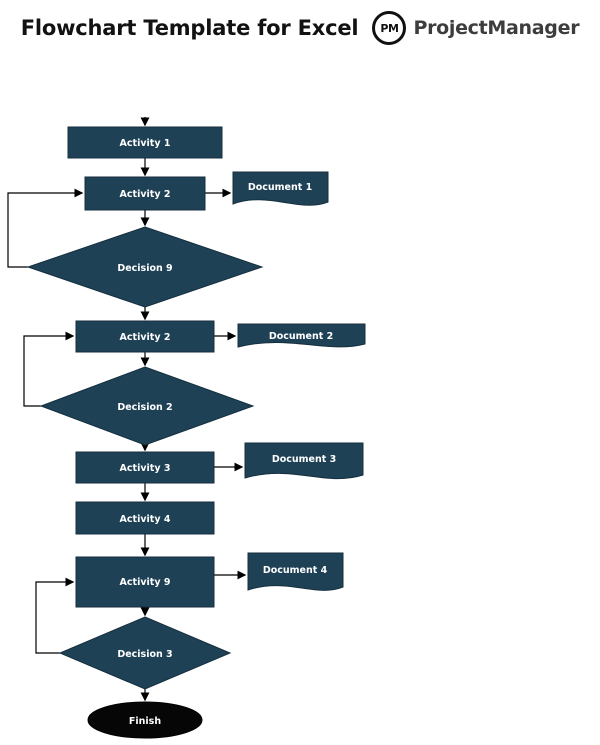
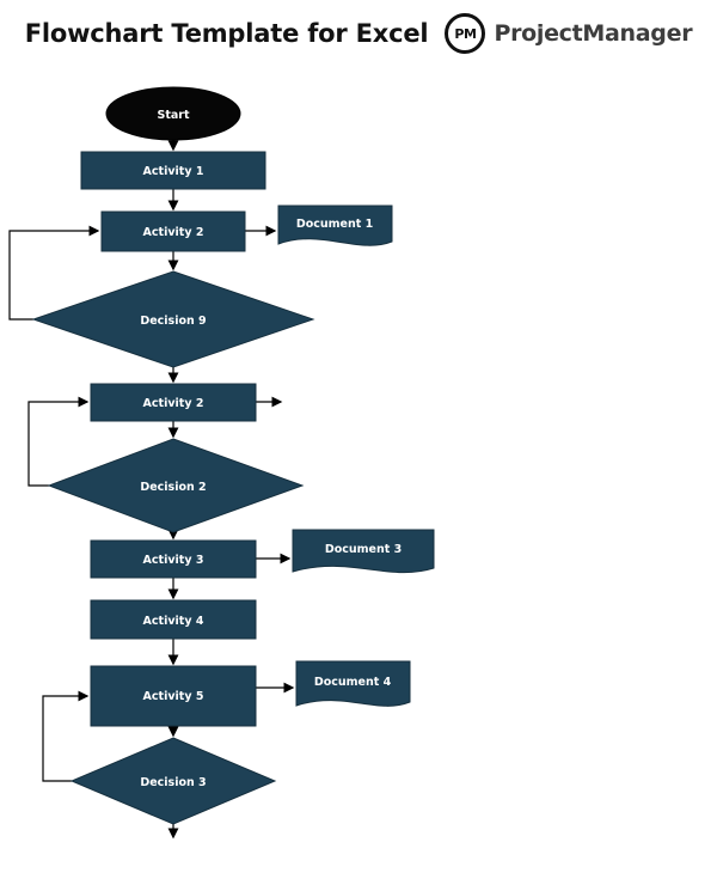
  Flowchart Template for Excel
  PM
  ProjectManager
+ Start
  Activity 1
  Activity 2
  Document 1
  Decision 9
  Activity 2
- Document 2
  Decision 2
  Activity 3
  Document 3
  Activity 4
- Activity 9
+ Activity 5
  Document 4
  Decision 3
- Finish
